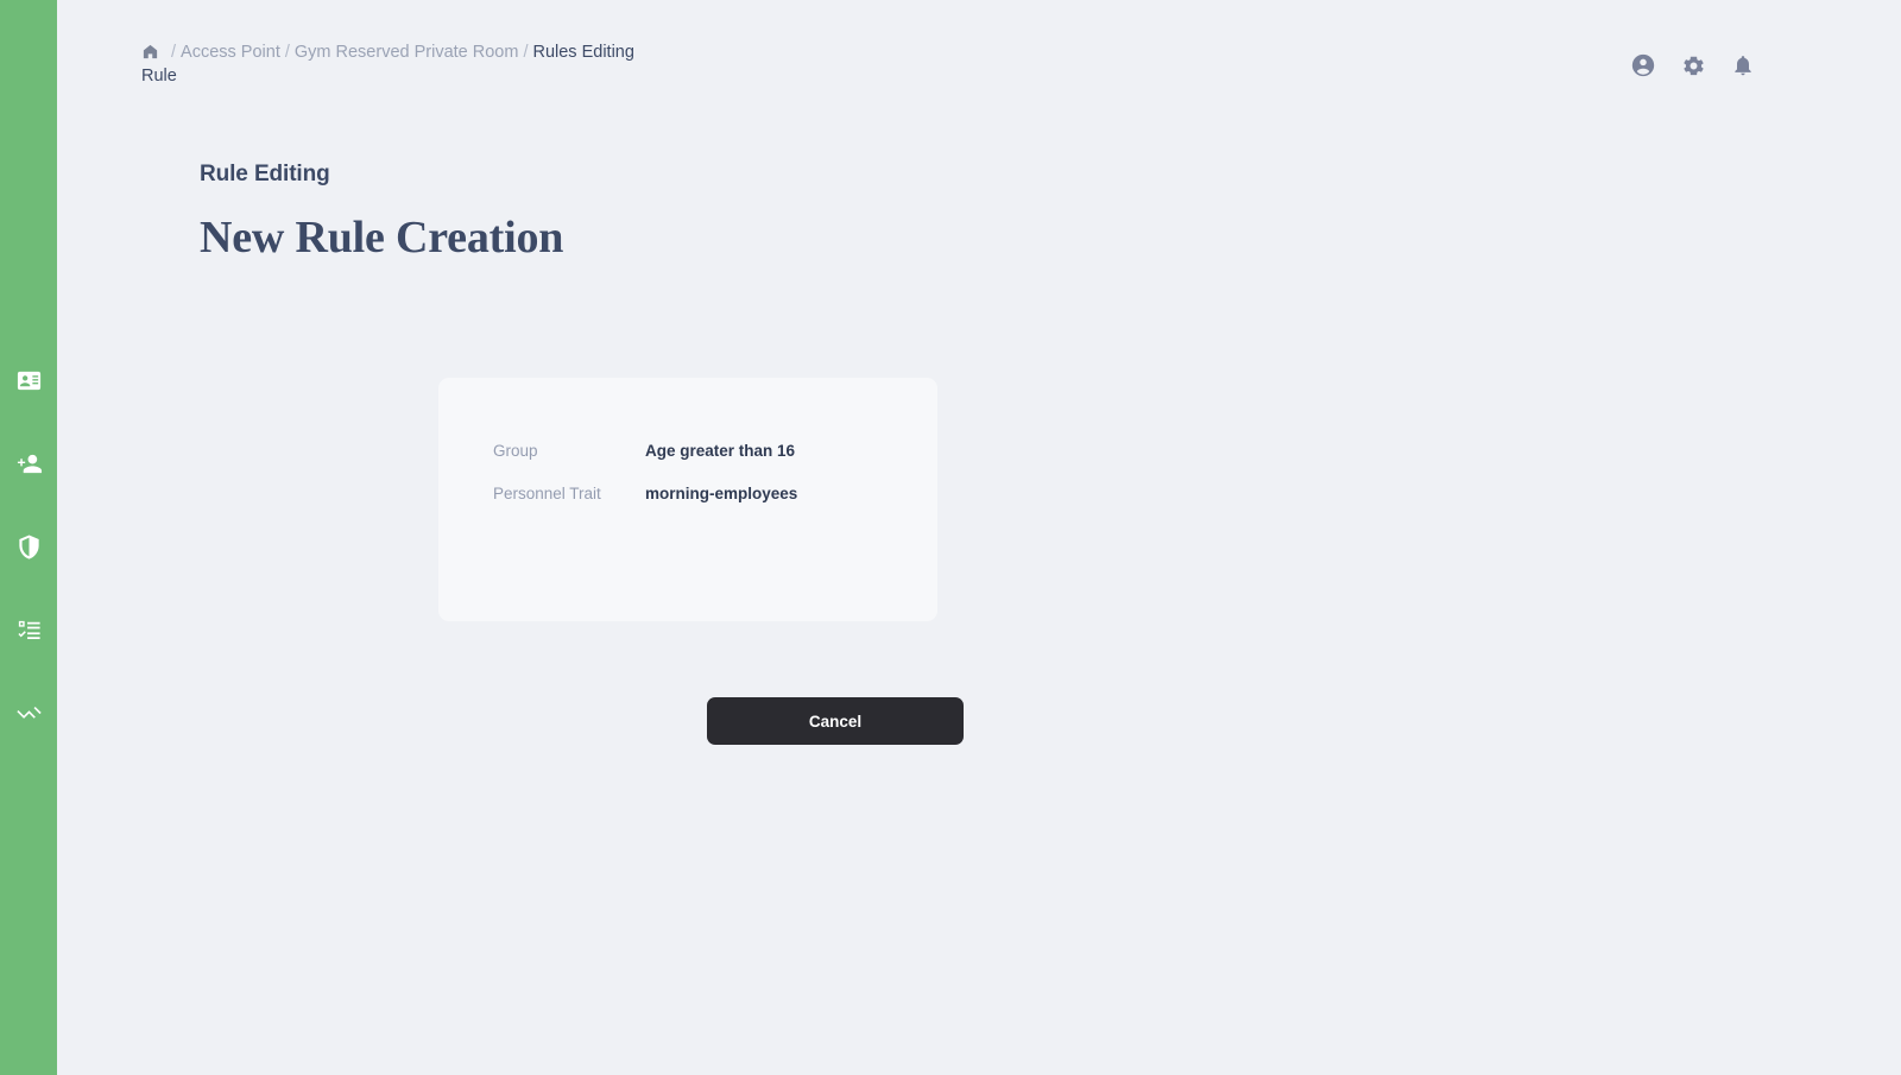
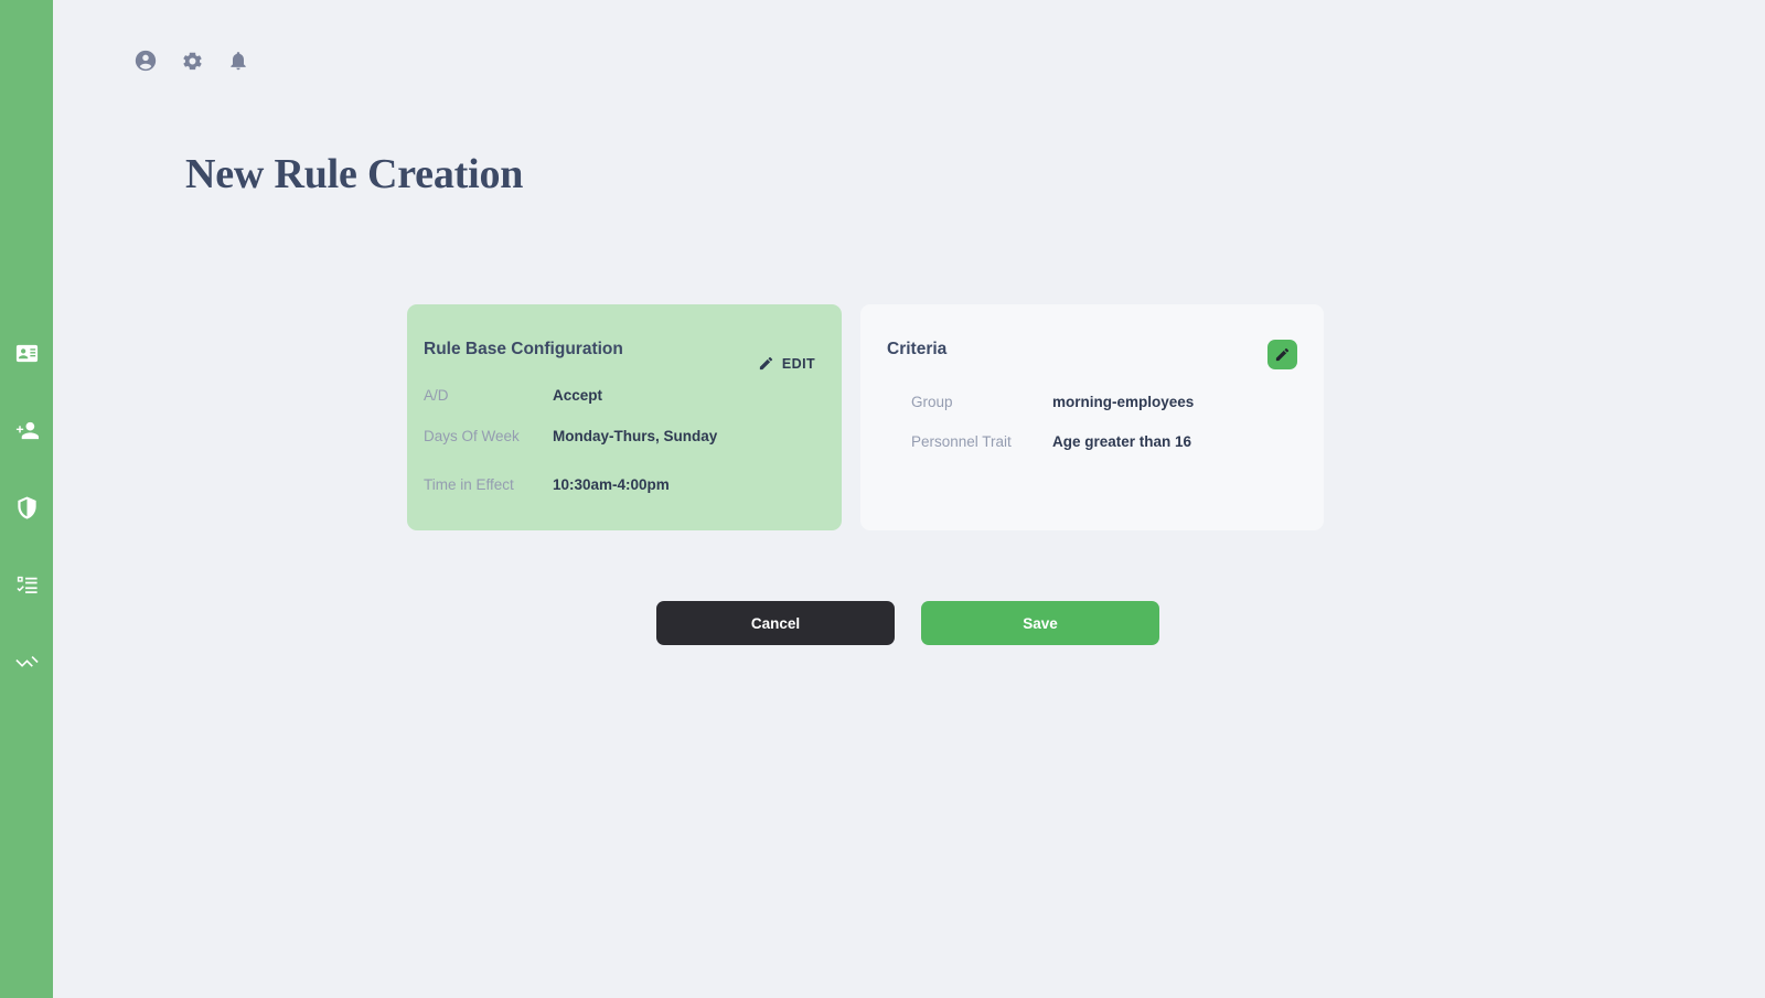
- / Access Point / Gym Reserved Private Room / Rules Editing Rule
- Rule Editing
  New Rule Creation
+ Rule Base Configuration
+ EDIT
+ A/D
+ Accept
+ Days Of Week
+ Monday-Thurs, Sunday
+ Time in Effect
+ 10:30am-4:00pm
+ Criteria
  Group
- Age greater than 16
+ morning-employees
  Personnel Trait
- morning-employees
+ Age greater than 16
  Cancel
+ Save
